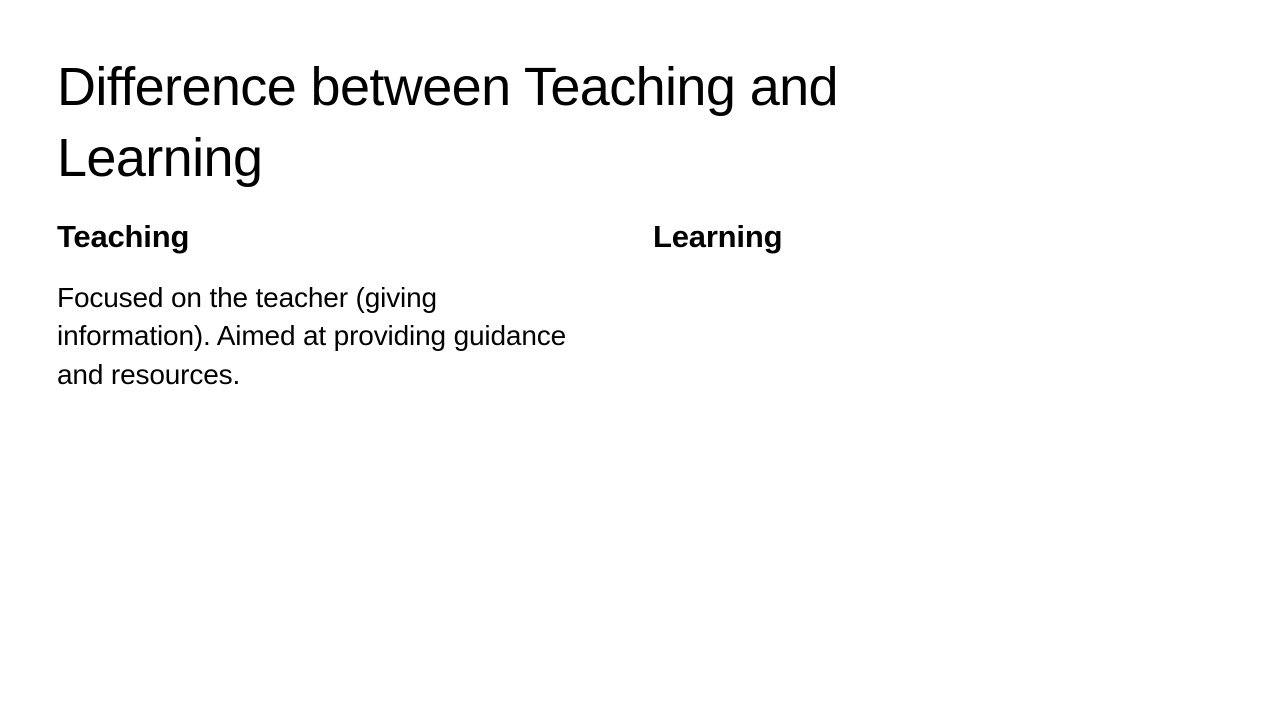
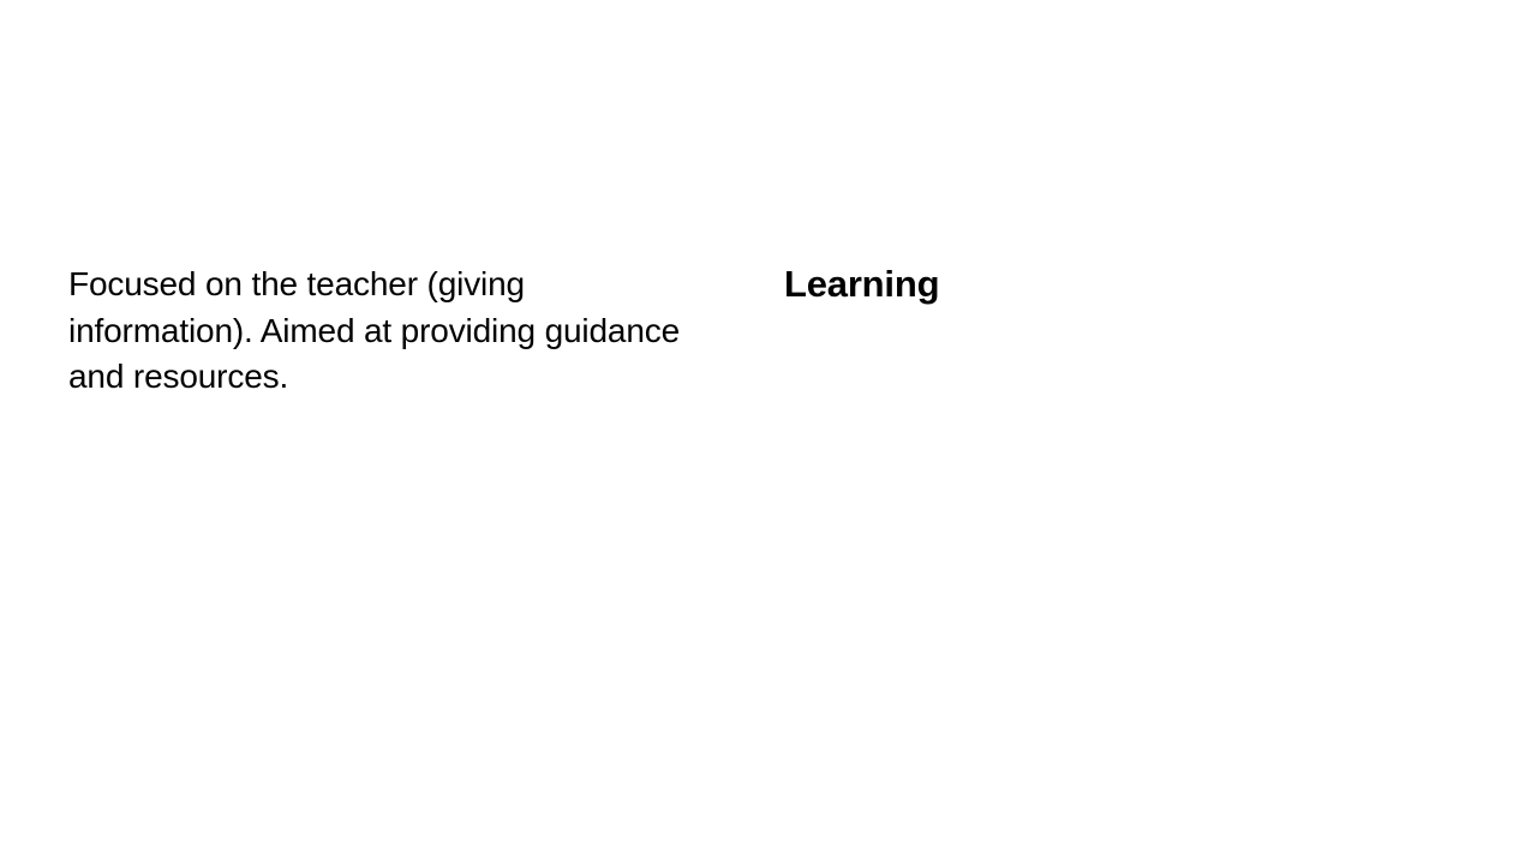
- Difference between Teaching and Learning
- Teaching
  Focused on the teacher (giving information). Aimed at providing guidance and resources.
  Learning
